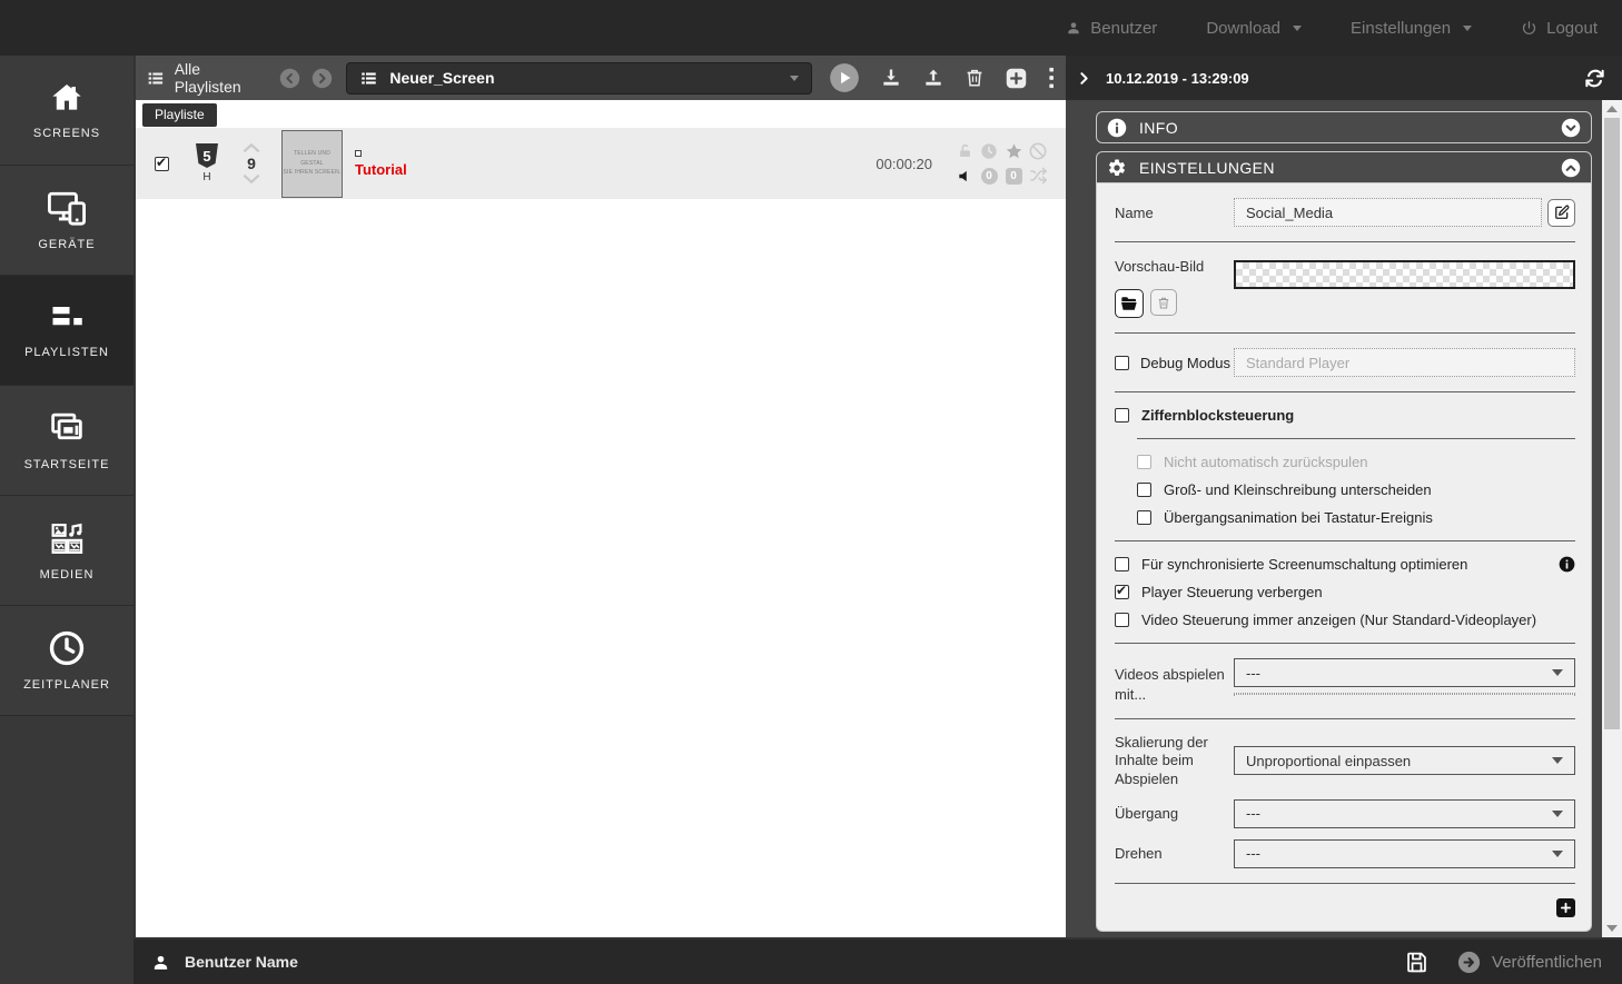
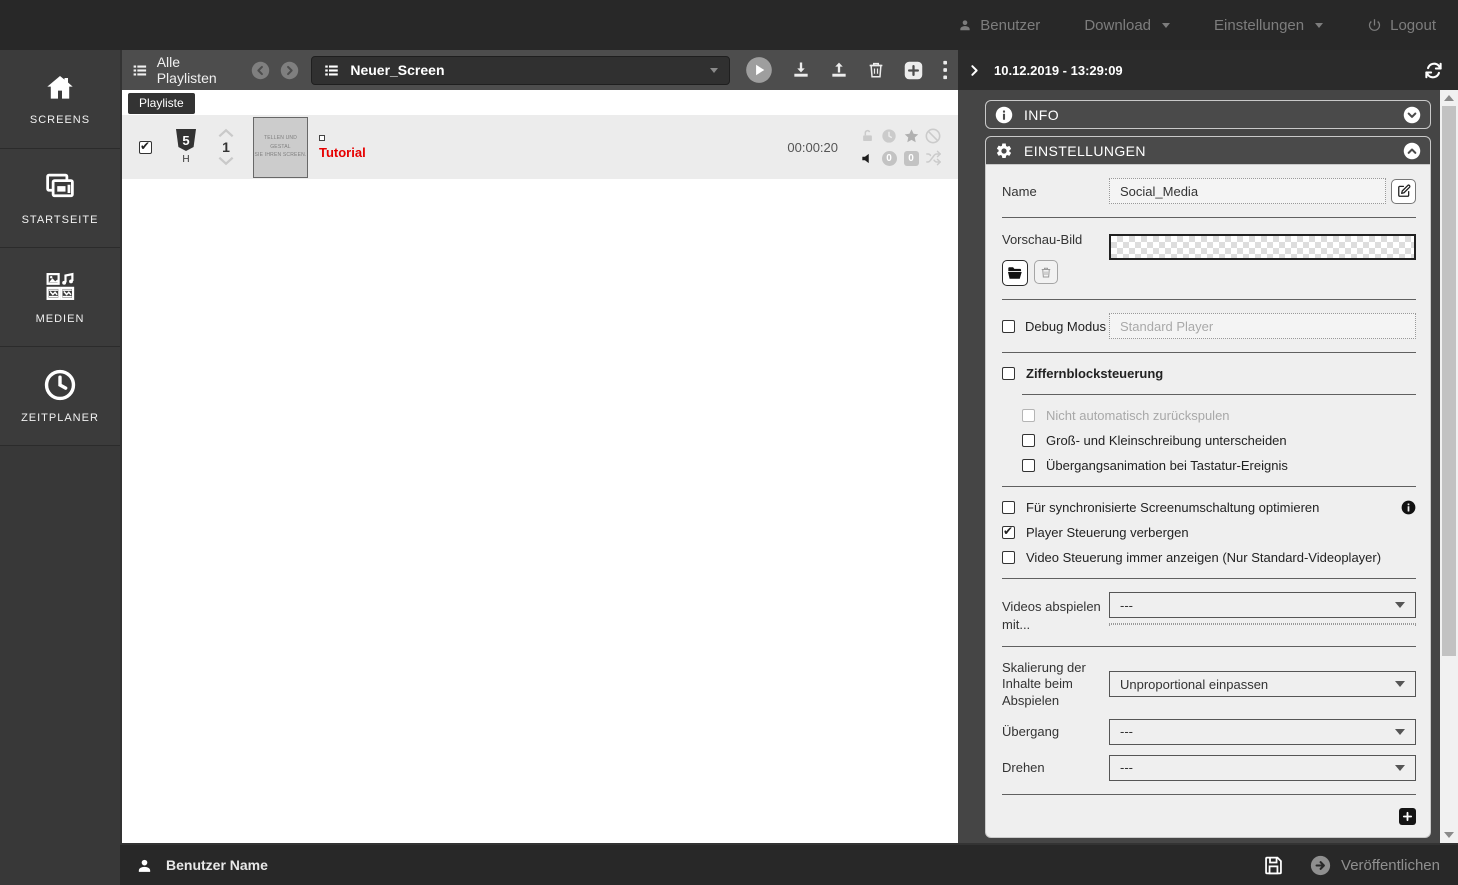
  Benutzer
  Download
  Einstellungen
  Logout
  SCREENS
- GERÄTE
- PLAYLISTEN
  STARTSEITE
  MEDIEN
  ZEITPLANER
  Alle Playlisten
  Neuer_Screen
  Playliste
  5
  H
- 9
+ 1
  Tutorial
  00:00:20
  0
  0
  10.12.2019 - 13:29:09
  INFO
  EINSTELLUNGEN
  Name
  Social_Media
  Vorschau-Bild
  Debug Modus
  Standard Player
  Ziffernblocksteuerung
  Nicht automatisch zurückspulen
  Groß- und Kleinschreibung unterscheiden
  Übergangsanimation bei Tastatur-Ereignis
  Für synchronisierte Screenumschaltung optimieren
  Player Steuerung verbergen
  Video Steuerung immer anzeigen (Nur Standard-Videoplayer)
  Videos abspielen mit...
  ---
  Skalierung der Inhalte beim Abspielen
  Unproportional einpassen
  Übergang
  ---
  Drehen
  ---
  Benutzer Name
  Veröffentlichen
